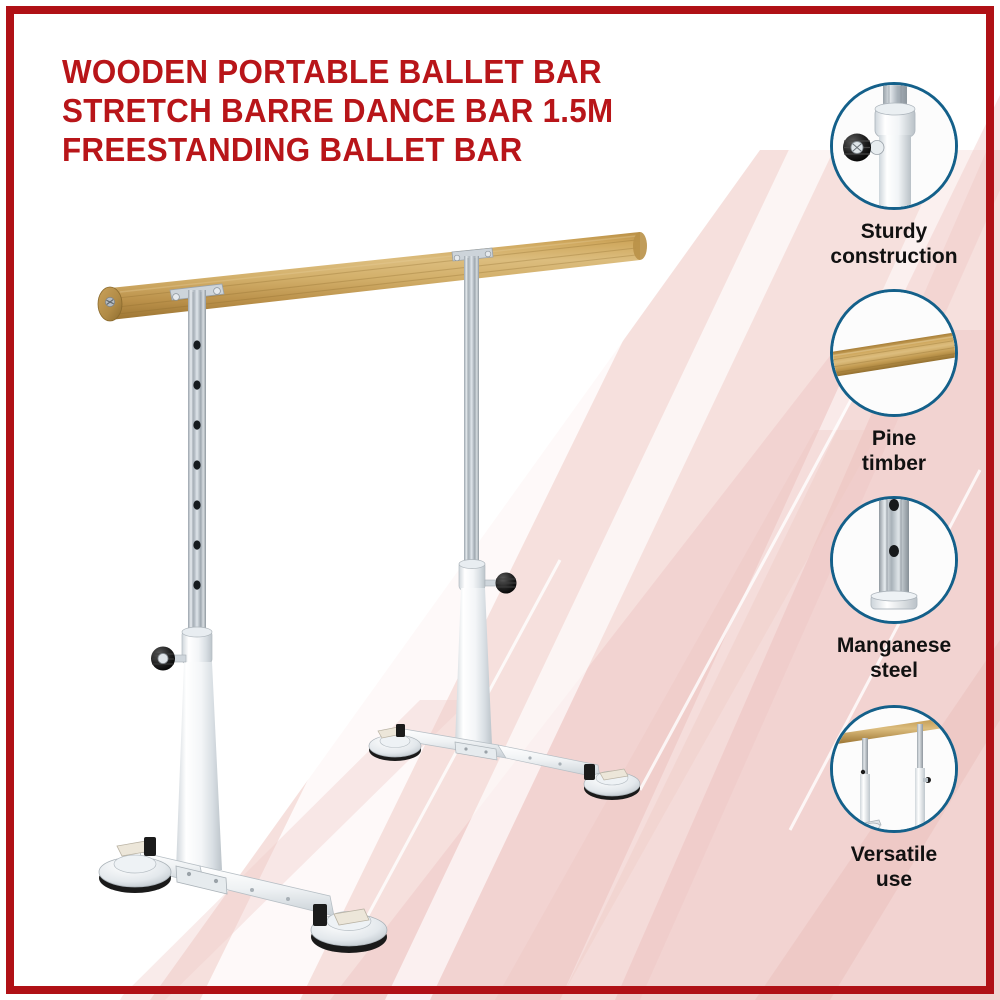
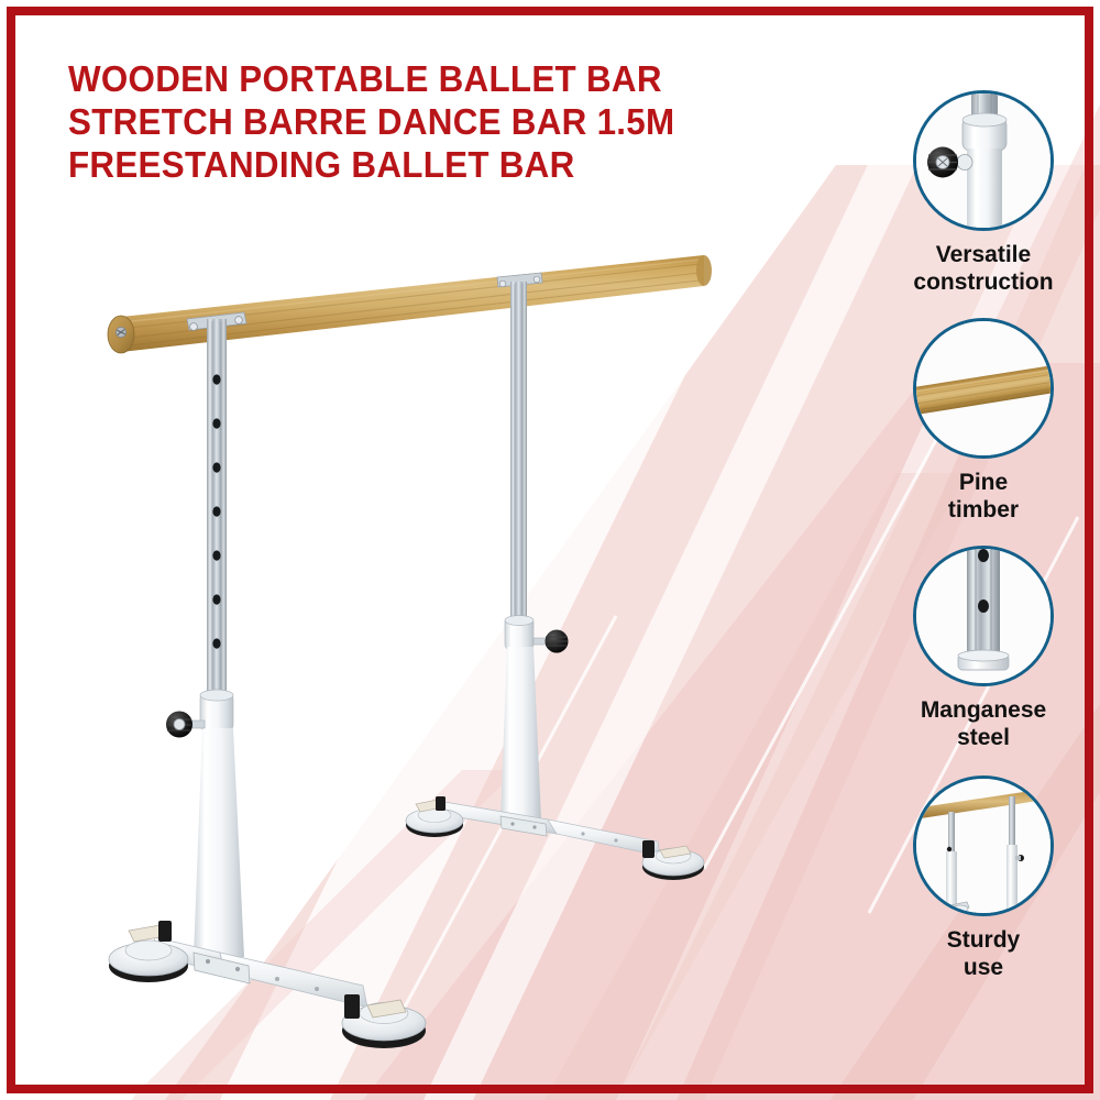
  WOODEN PORTABLE BALLET BAR
  STRETCH BARRE DANCE BAR 1.5M
  FREESTANDING BALLET BAR
- Sturdy
+ Versatile
  construction
  Pine
  timber
  Manganese
  steel
- Versatile
+ Sturdy
  use
